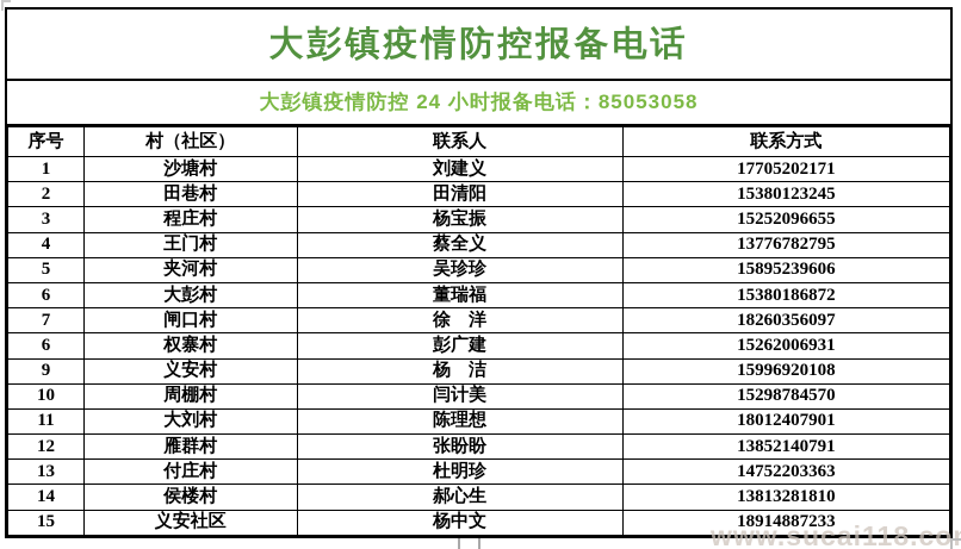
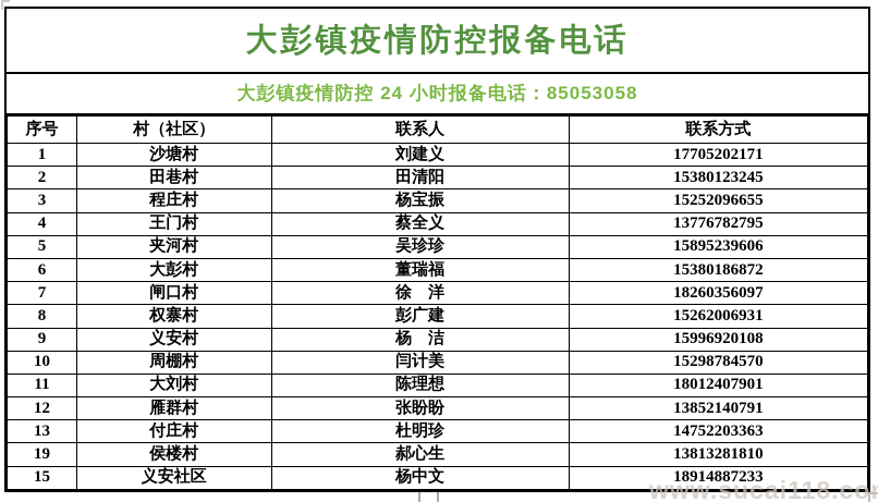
  大彭镇疫情防控报备电话
  大彭镇疫情防控 24 小时报备电话：85053058
  序号	村（社区）	联系人	联系方式
  1	沙塘村	刘建义	17705202171
  2	田巷村	田清阳	15380123245
  3	程庄村	杨宝振	15252096655
  4	王门村	蔡全义	13776782795
  5	夹河村	吴珍珍	15895239606
  6	大彭村	董瑞福	15380186872
  7	闸口村	徐 洋	18260356097
- 6	权寨村	彭广建	15262006931
+ 8	权寨村	彭广建	15262006931
  9	义安村	杨 洁	15996920108
  10	周棚村	闫计美	15298784570
  11	大刘村	陈理想	18012407901
  12	雁群村	张盼盼	13852140791
  13	付庄村	杜明珍	14752203363
- 14	侯楼村	郝心生	13813281810
+ 19	侯楼村	郝心生	13813281810
  15	义安社区	杨中文	18914887233
  www.sucai118.co
